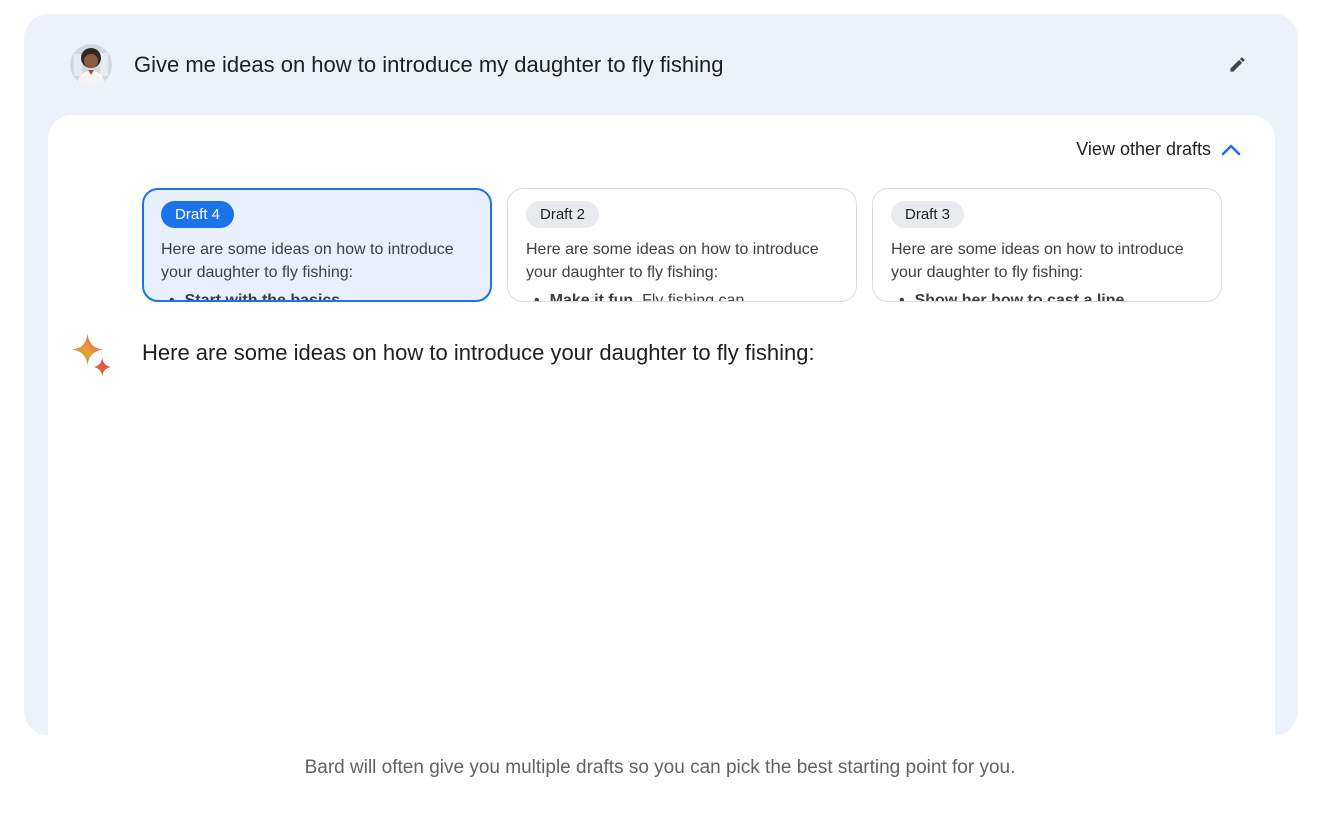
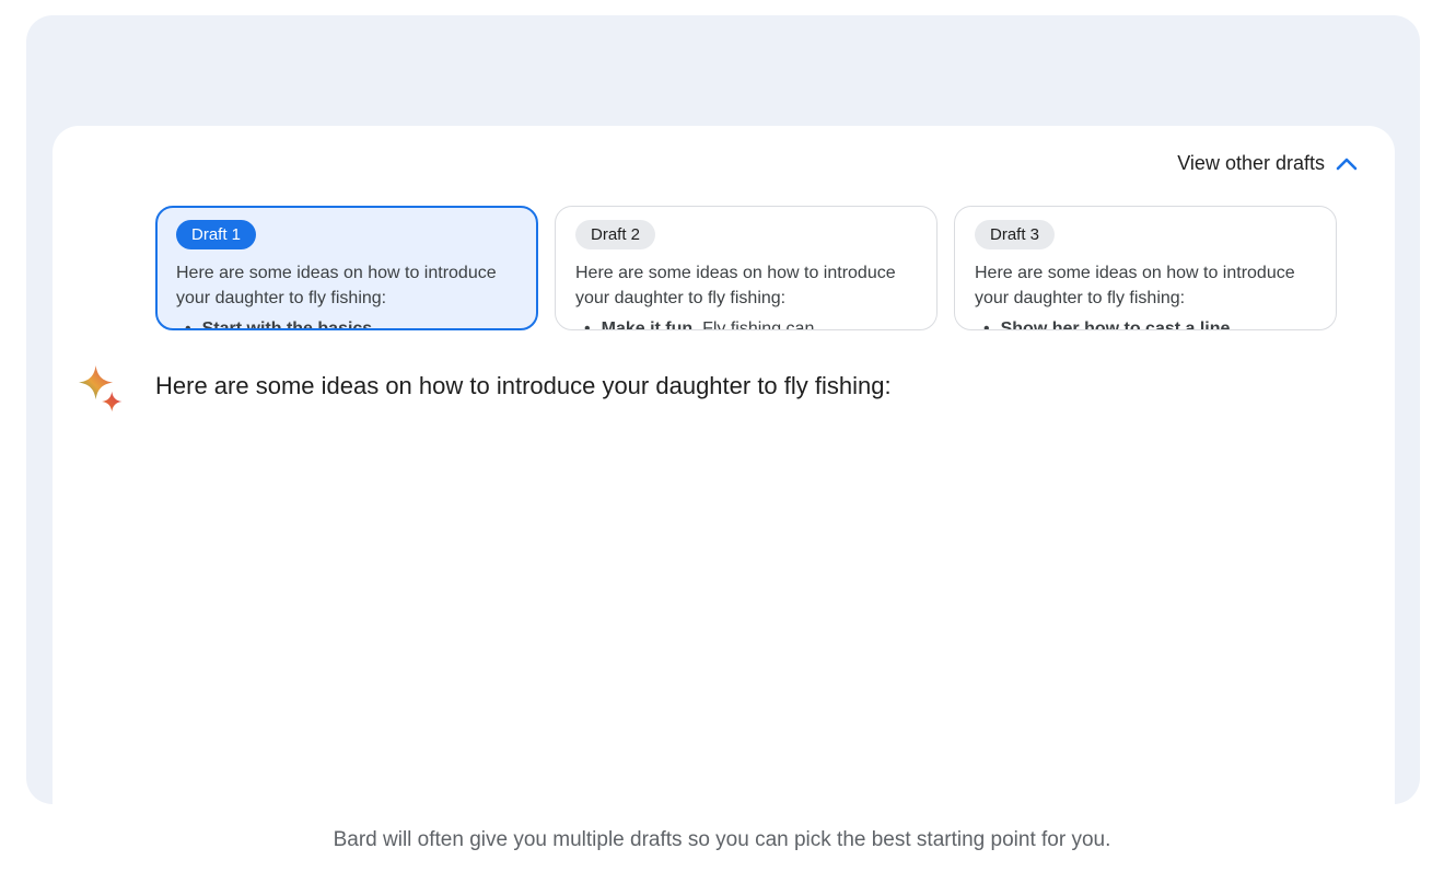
- Give me ideas on how to introduce my daughter to fly fishing
  View other drafts
- Draft 4
+ Draft 1
  Here are some ideas on how to introduce your daughter to fly fishing:
  Draft 2
  Here are some ideas on how to introduce your daughter to fly fishing:
  •
  Make it fun. Fly fishing can
  Draft 3
  Here are some ideas on how to introduce your daughter to fly fishing:
  •
  Show her how to cast a line
  Here are some ideas on how to introduce your daughter to fly fishing:
  Bard will often give you multiple drafts so you can pick the best starting point for you.
